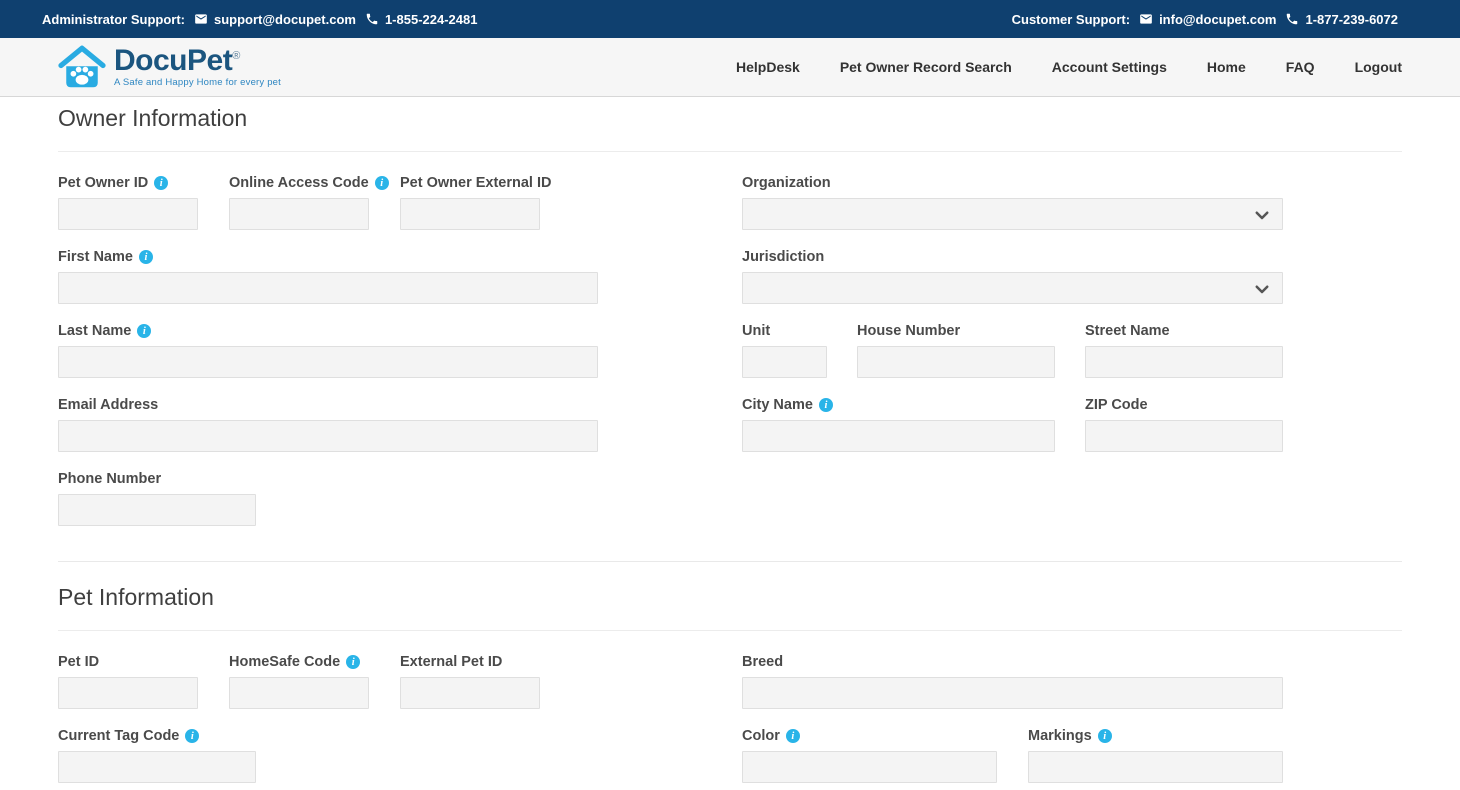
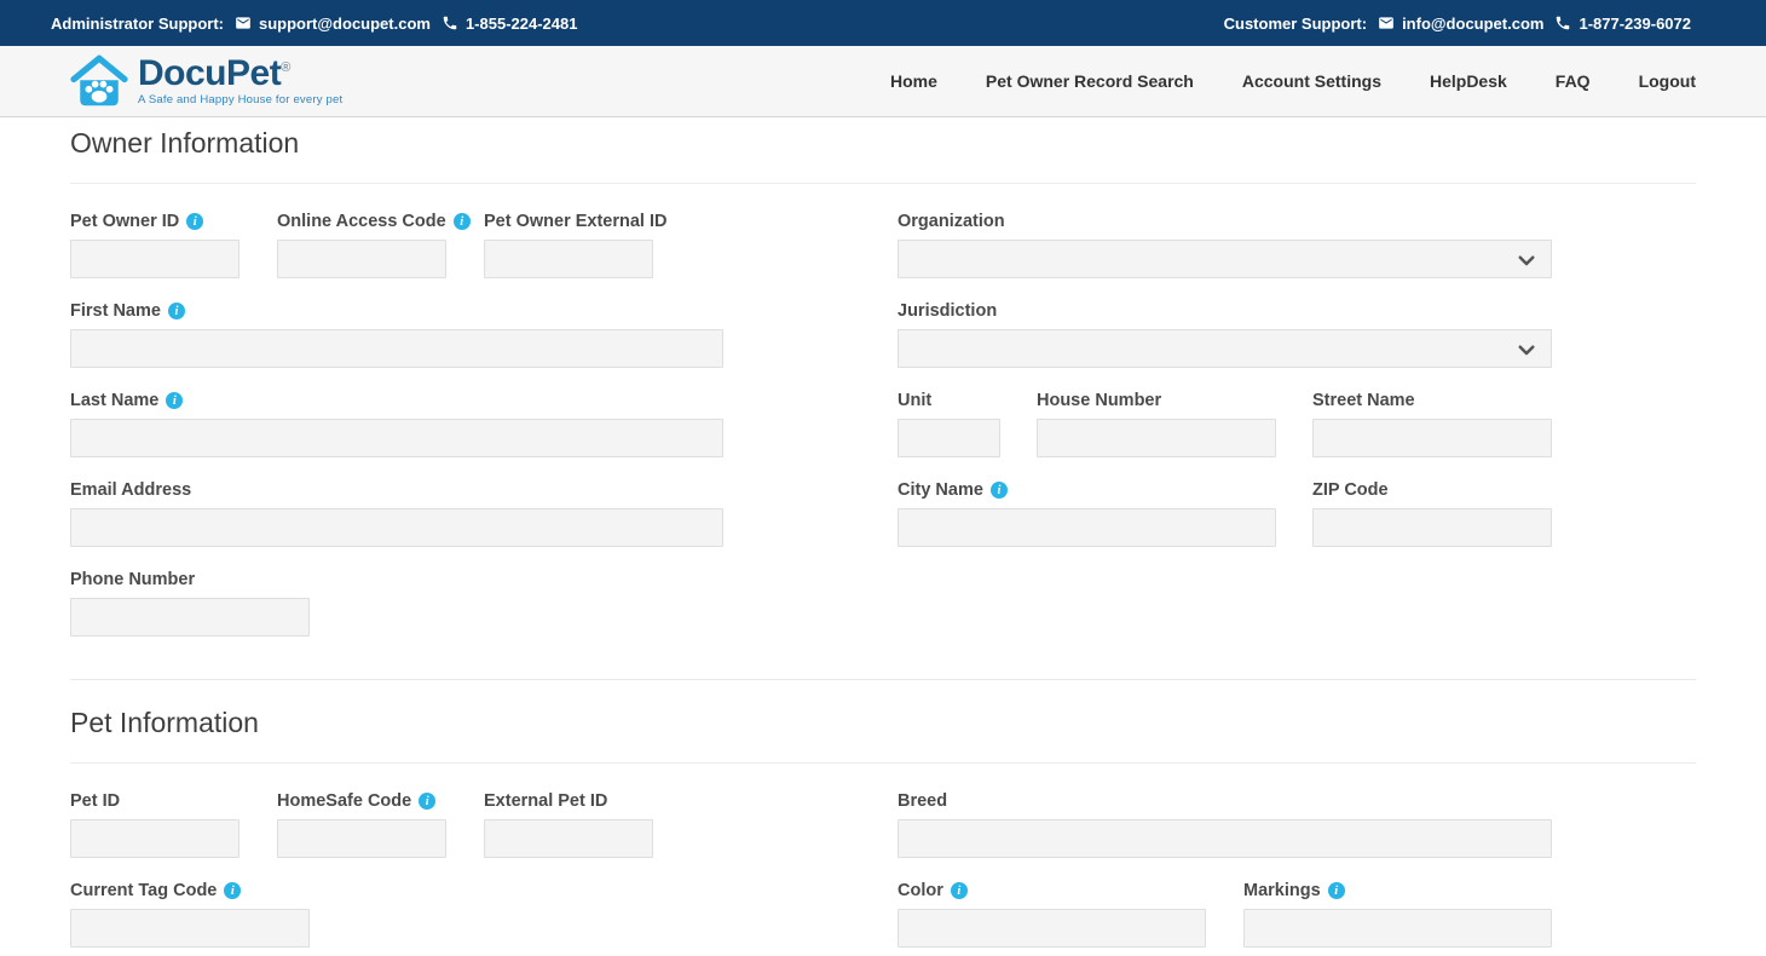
  Administrator Support:
  support@docupet.com
  1-855-224-2481
  Customer Support:
  info@docupet.com
  1-877-239-6072
  DocuPet®
- A Safe and Happy Home for every pet
+ A Safe and Happy House for every pet
- HelpDesk
+ Home
  Pet Owner Record Search
  Account Settings
- Home
+ HelpDesk
  FAQ
  Logout
  Owner Information
  Pet Owner ID
  i
  Online Access Code
  i
  Pet Owner External ID
  Organization
  First Name
  i
  Jurisdiction
  Last Name
  i
  Unit
  House Number
  Street Name
  Email Address
  City Name
  i
  ZIP Code
  Phone Number
  Pet Information
  Pet ID
  HomeSafe Code
  i
  External Pet ID
  Breed
  Current Tag Code
  i
  Color
  i
  Markings
  i
